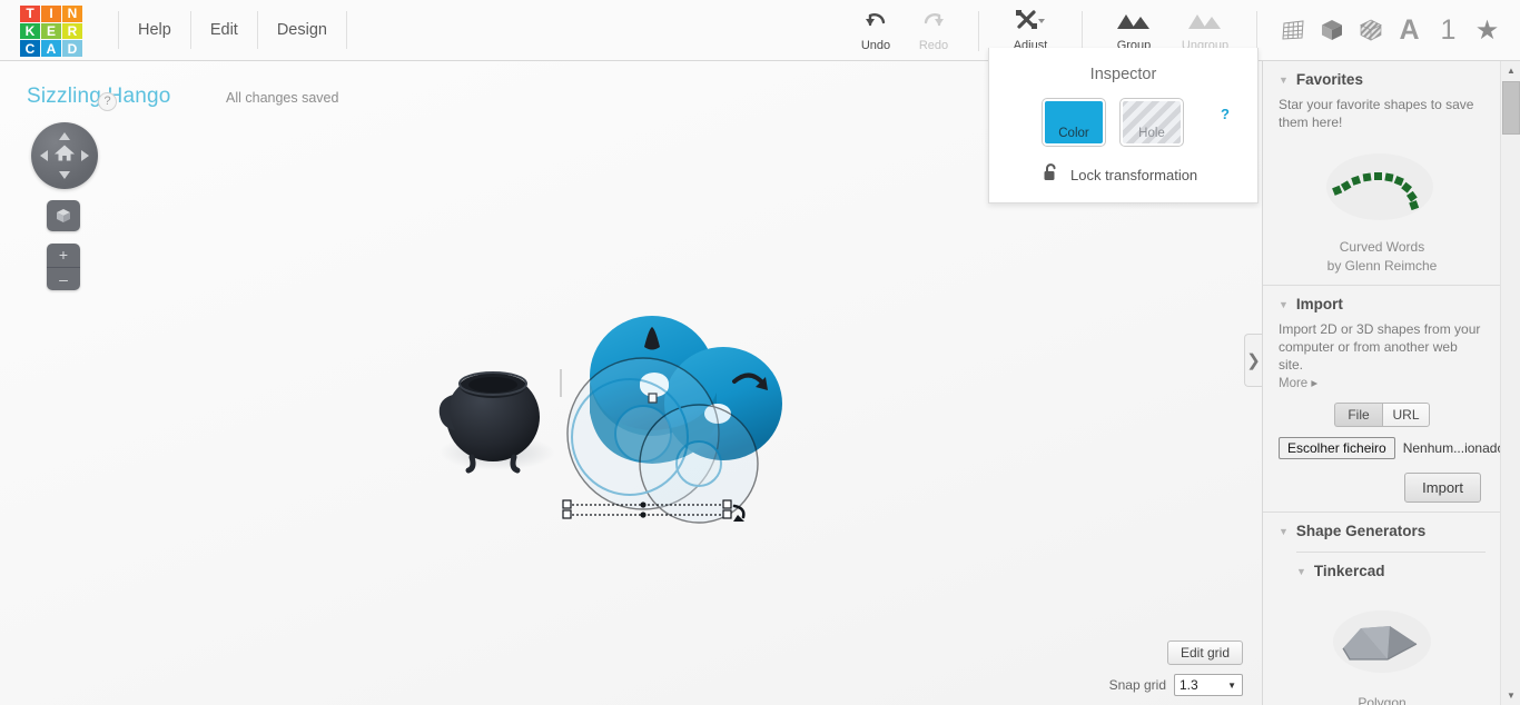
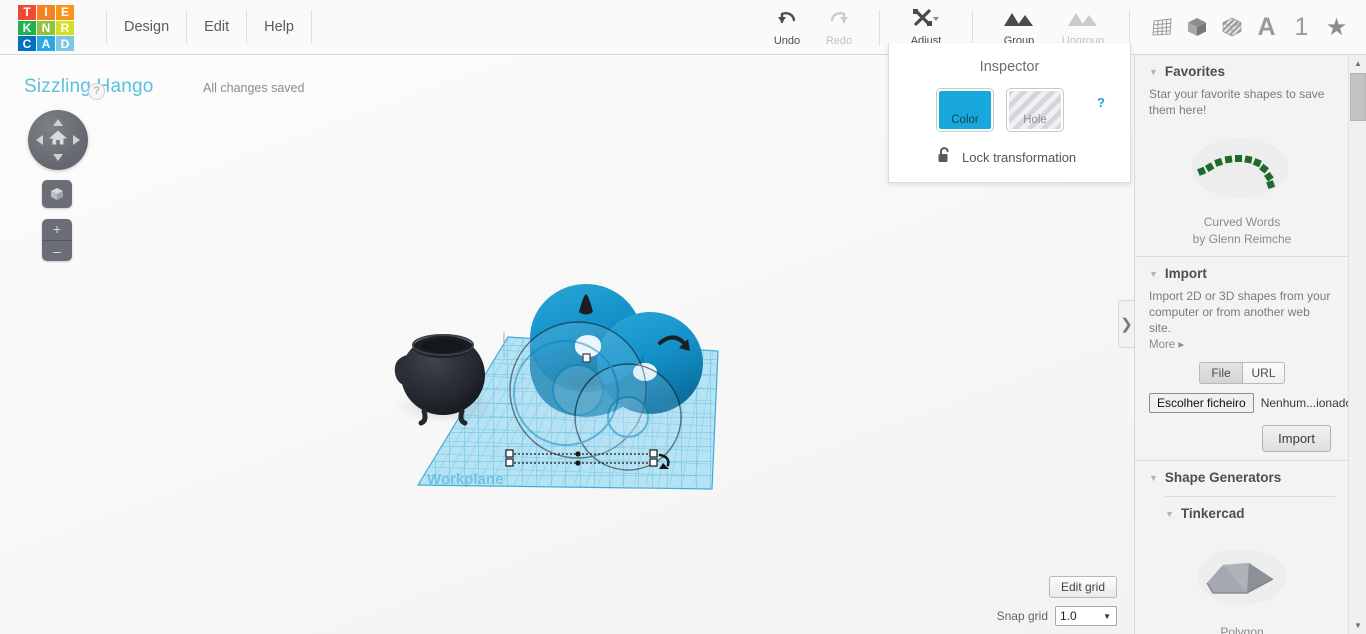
  T
  I
- N
+ E
  K
- E
+ N
  R
  C
  A
  D
- Help
+ Design
  Edit
- Design
+ Help
  Undo
  Redo
  Adjust
  Group
  Ungroup
  A
  1
  ★
  Sizzlingango
  All changes saved
  ?
  +
  –
+ Workplane
  Edit grid
  Snap grid
- 1.3
+ 1.0
  ▼
  ❯
  Inspector
  Color
  Hole
  ?
  Lock transformation
  ▼
  Favorites
  Star your favorite shapes to save them here!
  Curved Words
  by Glenn Reimche
  ▼
  Import
  Import 2D or 3D shapes from your computer or from another web site.
  More ▸
  File
  URL
  Escolher ficheiro
  Nenhum...ionad
  Import
  ▼
  Shape Generators
  ▼
  Tinkercad
  Polygon
  ▲
  ▼
